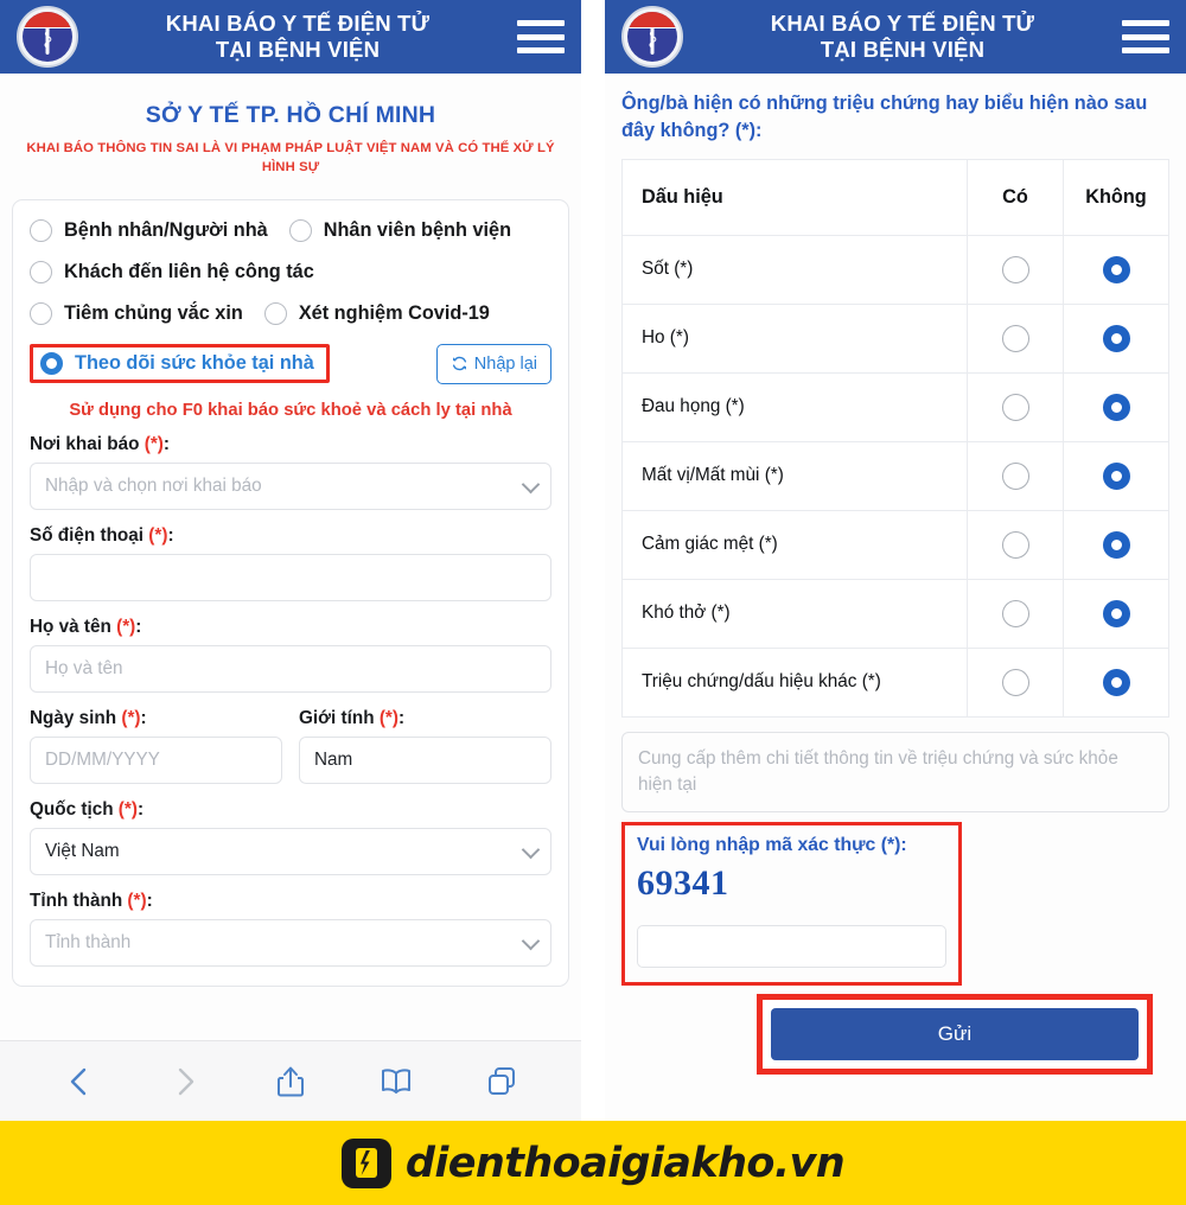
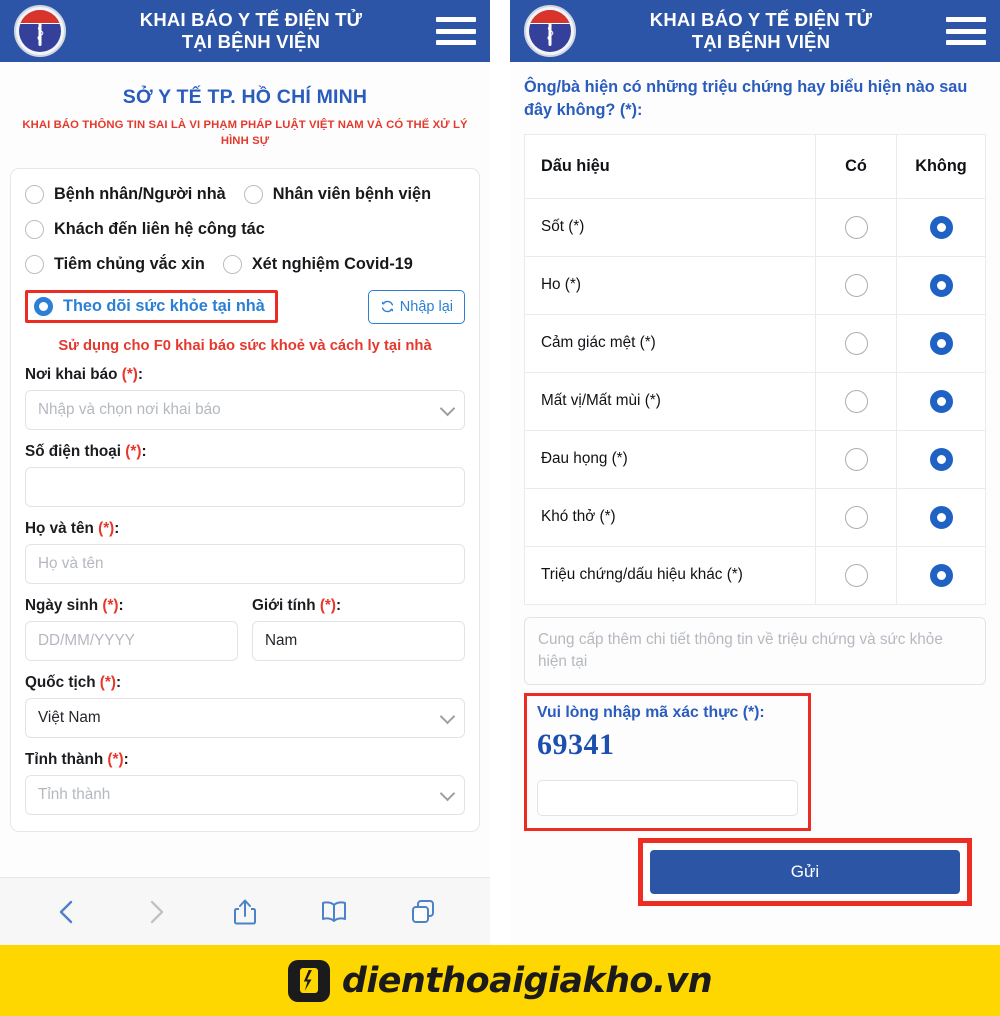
  KHAI BÁO Y TẾ ĐIỆN TỬ
  TẠI BỆNH VIỆN
  SỞ Y TẾ TP. HỒ CHÍ MINH
  KHAI BÁO THÔNG TIN SAI LÀ VI PHẠM PHÁP LUẬT VIỆT NAM VÀ CÓ THỂ XỬ LÝ HÌNH SỰ
  Bệnh nhân/Người nhà
  Nhân viên bệnh viện
  Khách đến liên hệ công tác
  Tiêm chủng vắc xin
  Xét nghiệm Covid-19
  Theo dõi sức khỏe tại nhà
  Nhập lại
  Sử dụng cho F0 khai báo sức khoẻ và cách ly tại nhà
  Nơi khai báo (*):
  Nhập và chọn nơi khai báo
  Số điện thoại (*):
  Họ và tên (*):
  Họ và tên
  Ngày sinh (*):
  DD/MM/YYYY
  Giới tính (*):
  Nam
  Quốc tịch (*):
  Việt Nam
  Tỉnh thành (*):
  Tỉnh thành
  KHAI BÁO Y TẾ ĐIỆN TỬ
  TẠI BỆNH VIỆN
  Ông/bà hiện có những triệu chứng hay biểu hiện nào sau đây không? (*):
  Dấu hiệu	Có	Không
  Sốt (*)
  Ho (*)
- Đau họng (*)
+ Cảm giác mệt (*)
  Mất vị/Mất mùi (*)
- Cảm giác mệt (*)
+ Đau họng (*)
  Khó thở (*)
  Triệu chứng/dấu hiệu khác (*)
  Cung cấp thêm chi tiết thông tin về triệu chứng và sức khỏe hiện tại
  Vui lòng nhập mã xác thực (*):
  69341
  Gửi
  dienthoaigiakho.vn
